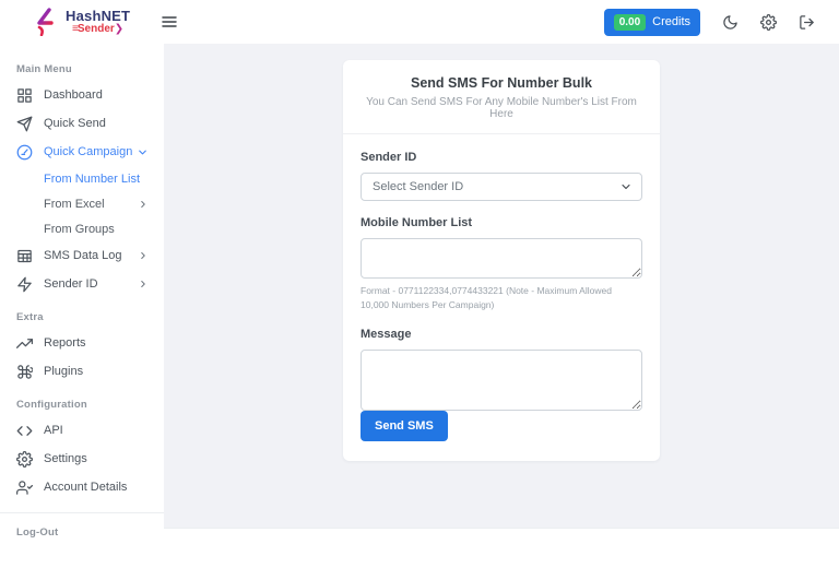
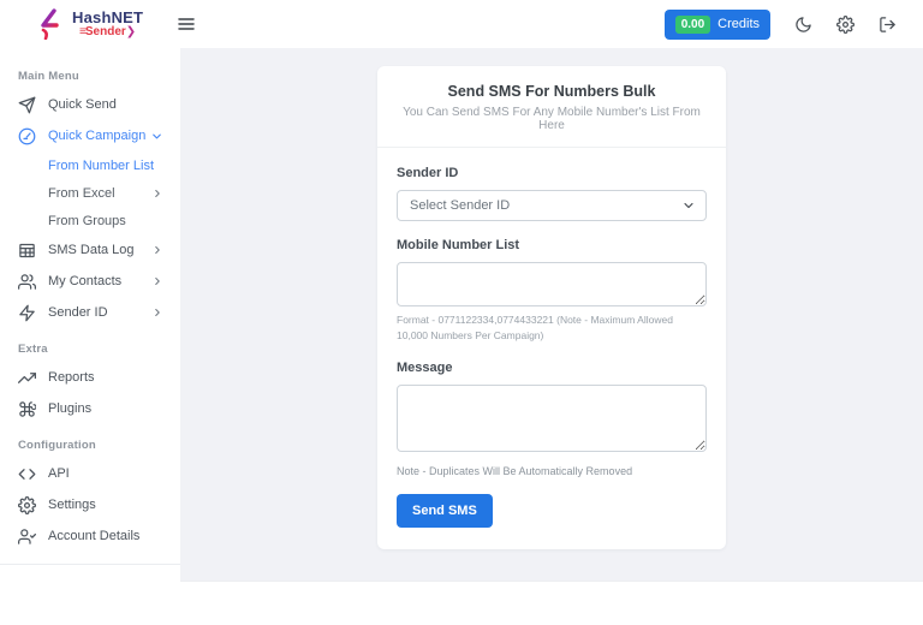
  HashNET
  ≡Sender❯
  0.00
  Credits
  Main Menu
- Dashboard
  Quick Send
  Quick Campaign
  From Number List
  From Excel
  From Groups
  SMS Data Log
+ My Contacts
  Sender ID
  Extra
  Reports
  Plugins
  Configuration
  API
  Settings
  Account Details
- Log-Out
- Send SMS For Number Bulk
+ Send SMS For Numbers Bulk
  You Can Send SMS For Any Mobile Number's List From Here
  Sender ID
  Select Sender ID
  Mobile Number List
  Format - 0771122334,0774433221 (Note - Maximum Allowed 10,000 Numbers Per Campaign)
  Message
+ Note - Duplicates Will Be Automatically Removed
  Send SMS
